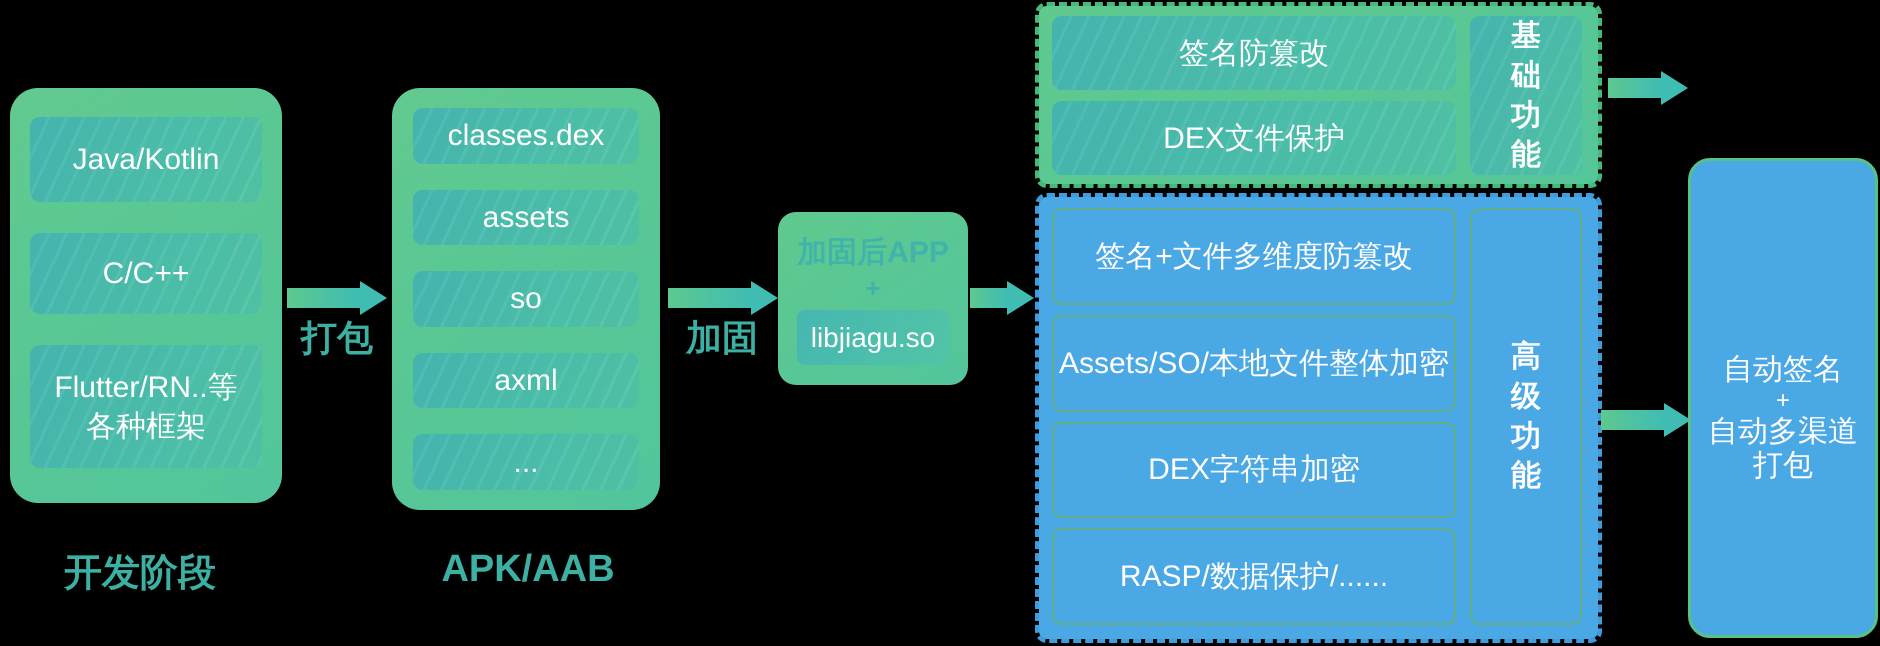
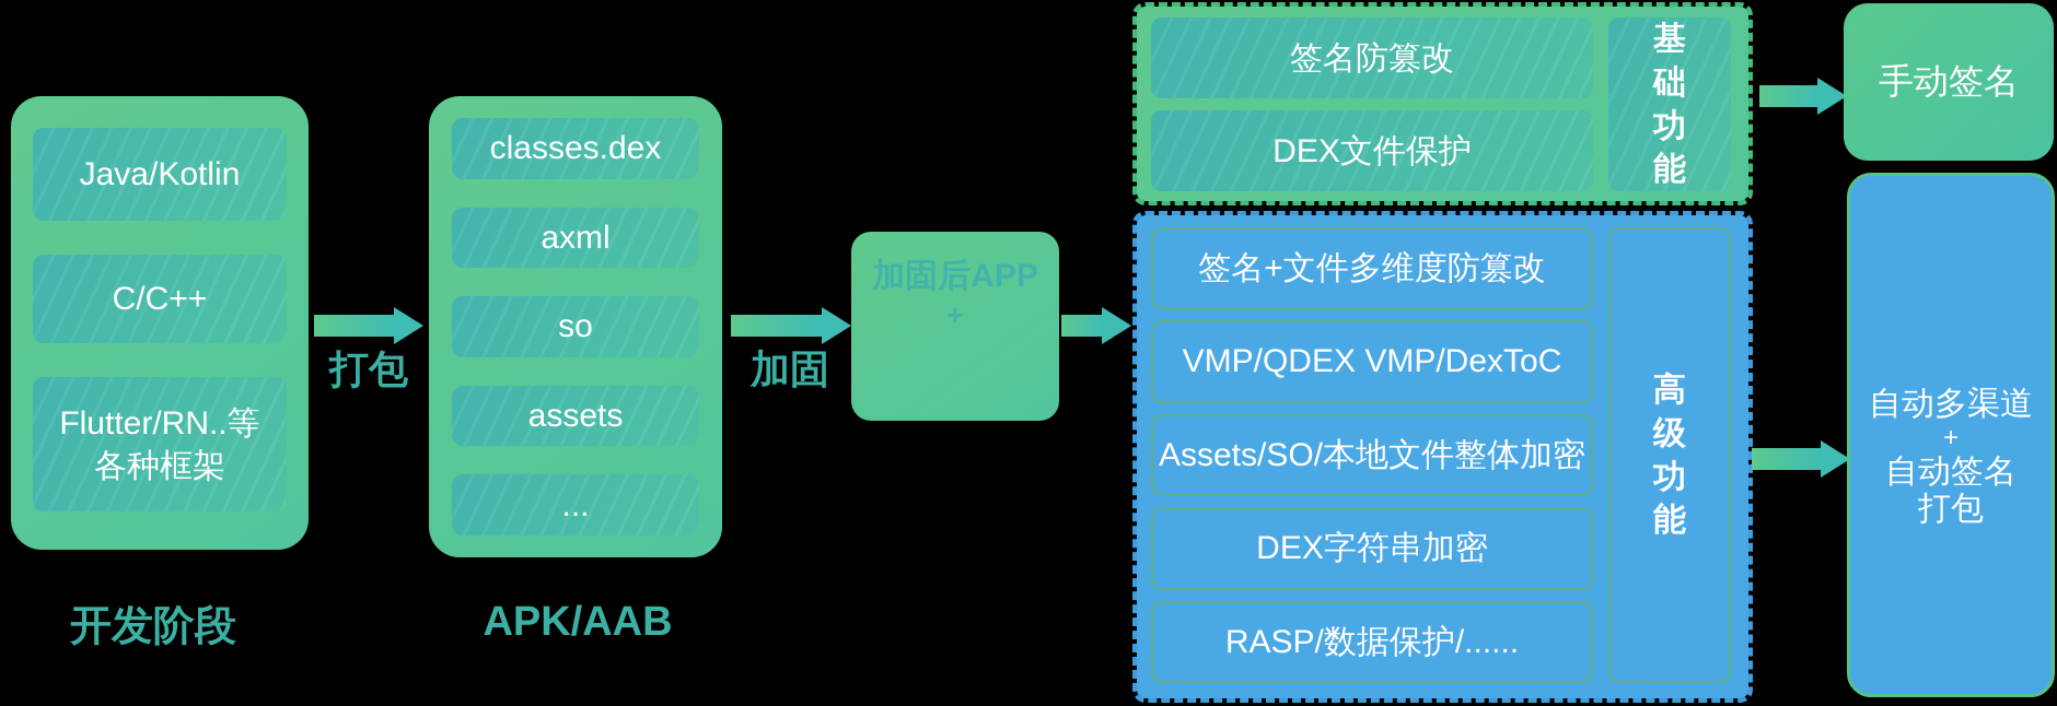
  Java/Kotlin
  C/C++
  Flutter/RN..等各种框架
  开发阶段
  打包
  classes.dex
- assets
+ axml
  so
- axml
+ assets
  ...
  APK/AAB
  加固
  加固后APP
  +
- libjiagu.so
  签名防篡改
  DEX文件保护
  基础功能
  签名+文件多维度防篡改
+ VMP/QDEX VMP/DexToC
  Assets/SO/本地文件整体加密
  DEX字符串加密
  RASP/数据保护/......
  高级功能
+ 手动签名
- 自动签名
+ 自动多渠道
  +
- 自动多渠道
+ 自动签名
  打包
